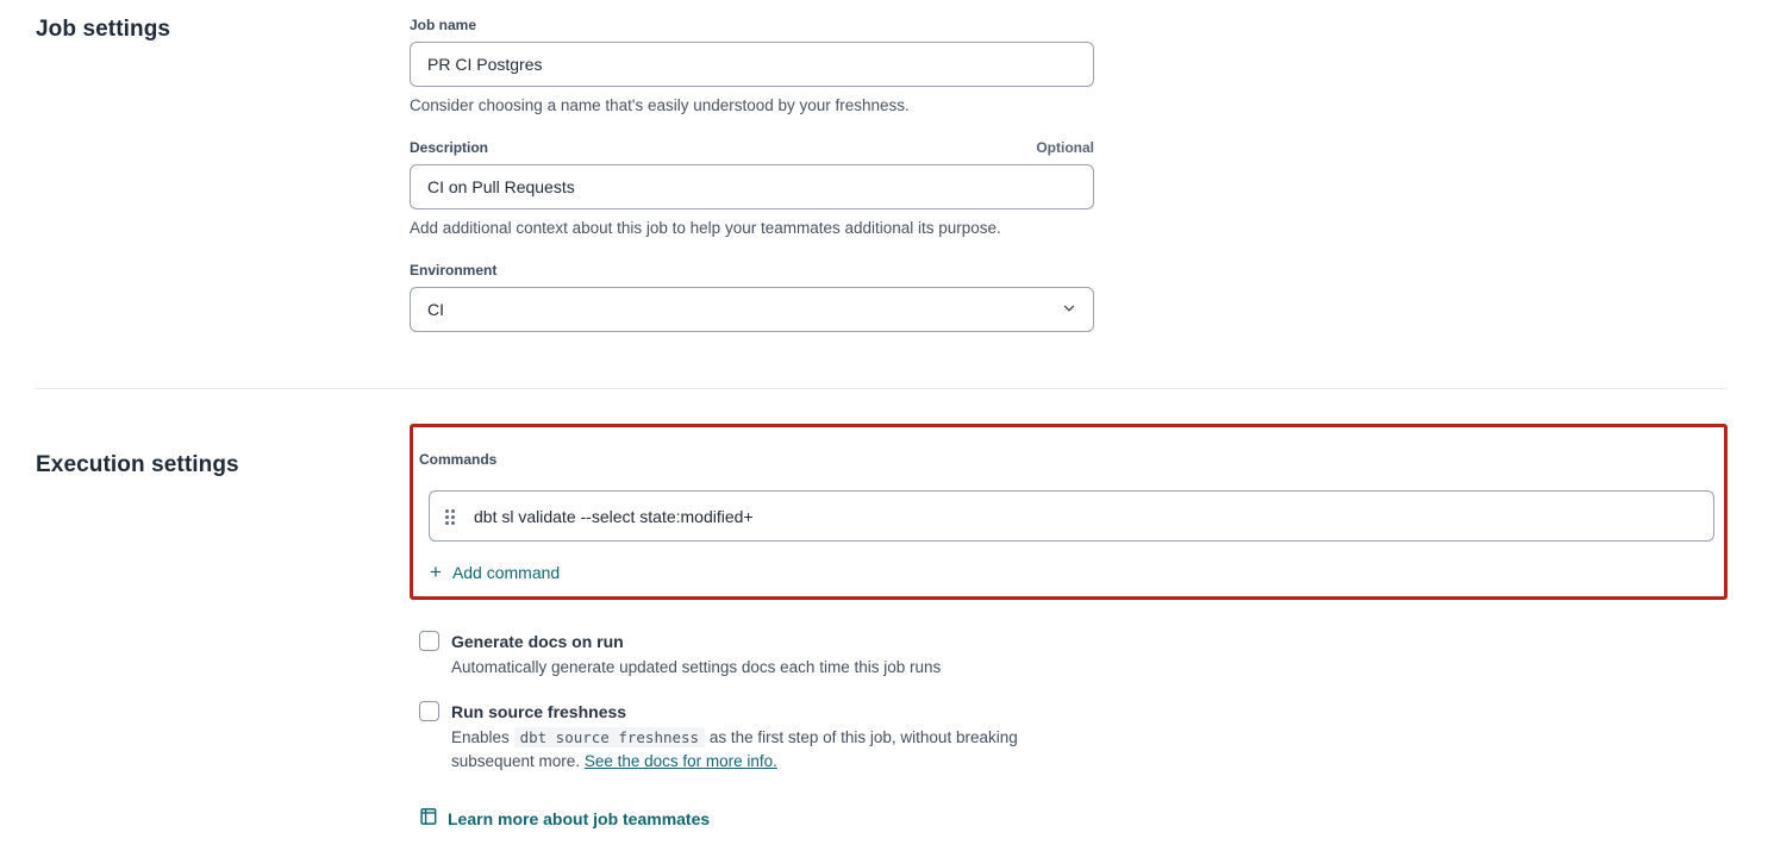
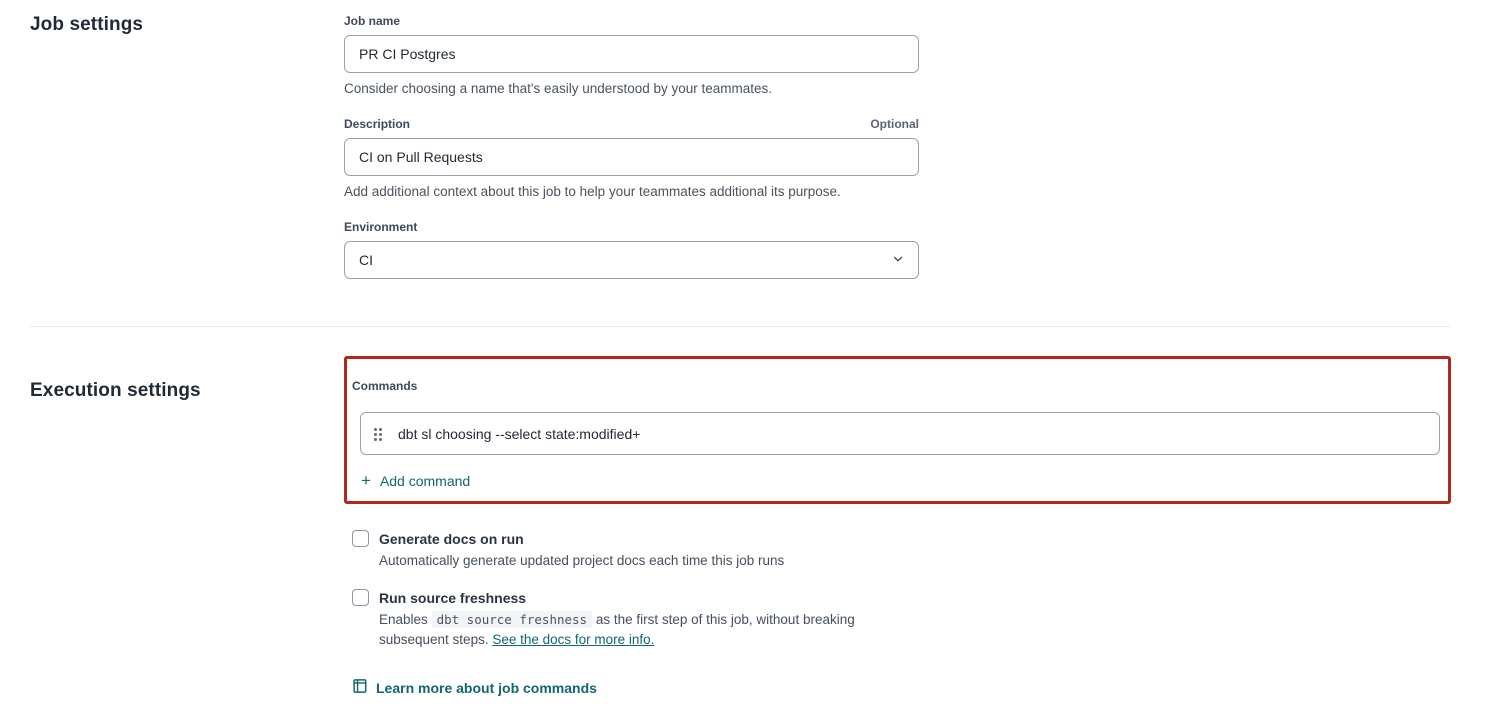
  Job settings
  Job name
  PR CI Postgres
- Consider choosing a name that's easily understood by your freshness.
+ Consider choosing a name that's easily understood by your teammates.
  Description
  Optional
  CI on Pull Requests
  Add additional context about this job to help your teammates additional its purpose.
  Environment
  CI
  Execution settings
  Commands
- dbt sl validate --select state:modified+
+ dbt sl choosing --select state:modified+
  +
  Add command
  Generate docs on run
- Automatically generate updated settings docs each time this job runs
+ Automatically generate updated project docs each time this job runs
  Run source freshness
- Enables dbt source freshness as the first step of this job, without breaking subsequent more. See the docs for more info.
+ Enables dbt source freshness as the first step of this job, without breaking subsequent steps. See the docs for more info.
- Learn more about job teammates
+ Learn more about job commands
